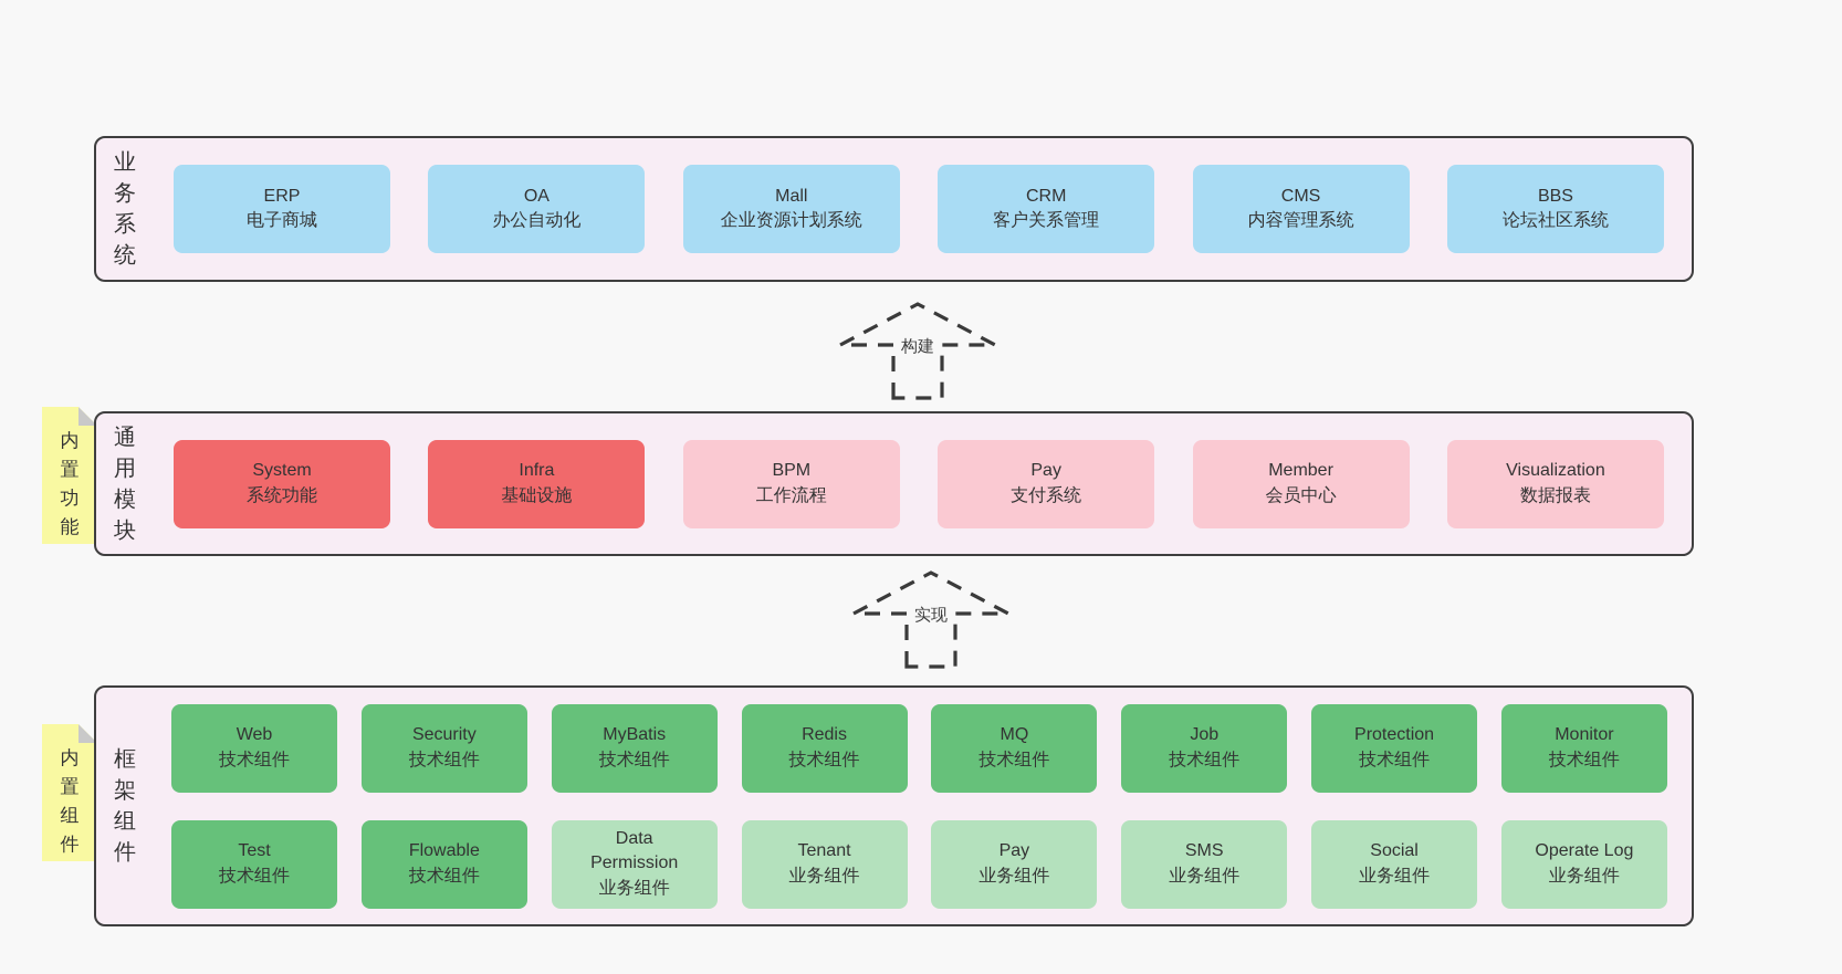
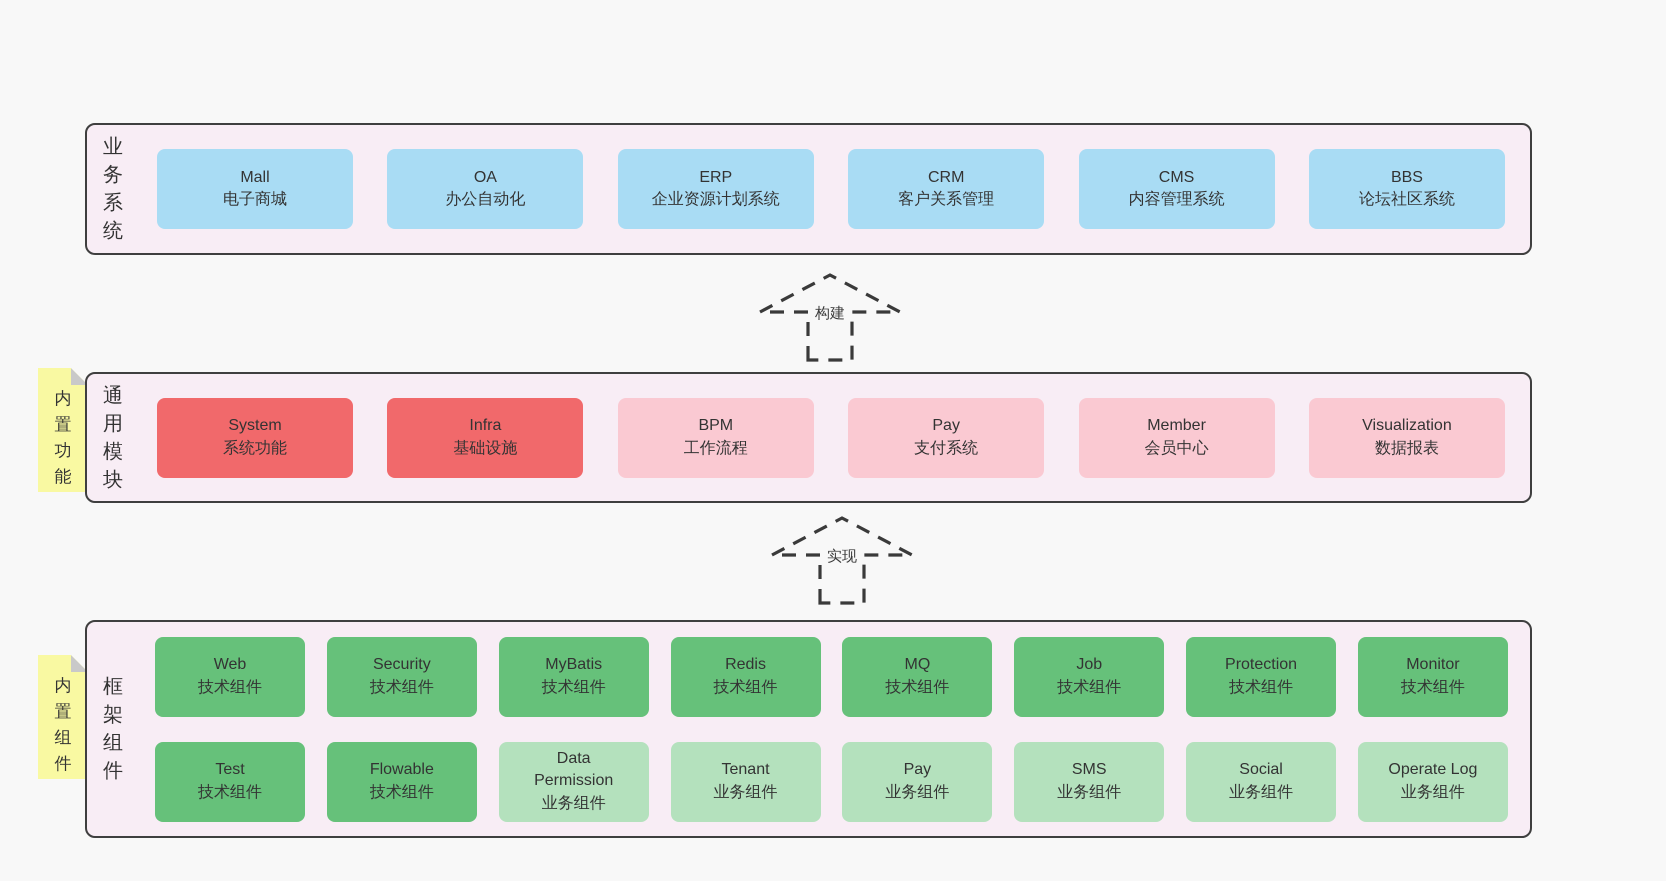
  业务系统
- ERP
+ Mall
  电子商城
  OA
  办公自动化
- Mall
+ ERP
  企业资源计划系统
  CRM
  客户关系管理
  CMS
  内容管理系统
  BBS
  论坛社区系统
  构建
  内置功能
  通用模块
  System
  系统功能
  Infra
  基础设施
  BPM
  工作流程
  Pay
  支付系统
  Member
  会员中心
  Visualization
  数据报表
  实现
  内置组件
  框架组件
  Web
  技术组件
  Security
  技术组件
  MyBatis
  技术组件
  Redis
  技术组件
  MQ
  技术组件
  Job
  技术组件
  Protection
  技术组件
  Monitor
  技术组件
  Test
  技术组件
  Flowable
  技术组件
  Data Permission
  业务组件
  Tenant
  业务组件
  Pay
  业务组件
  SMS
  业务组件
  Social
  业务组件
  Operate Log
  业务组件
